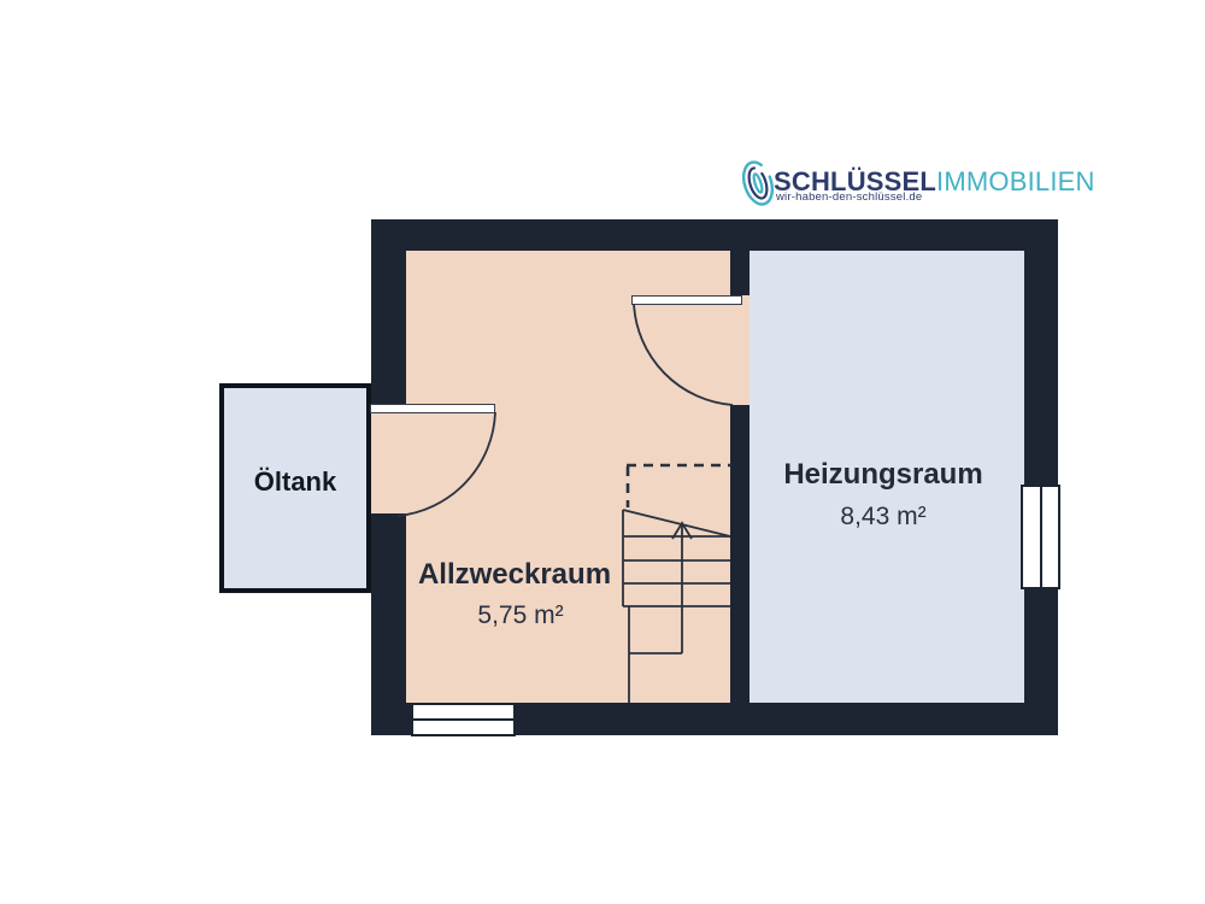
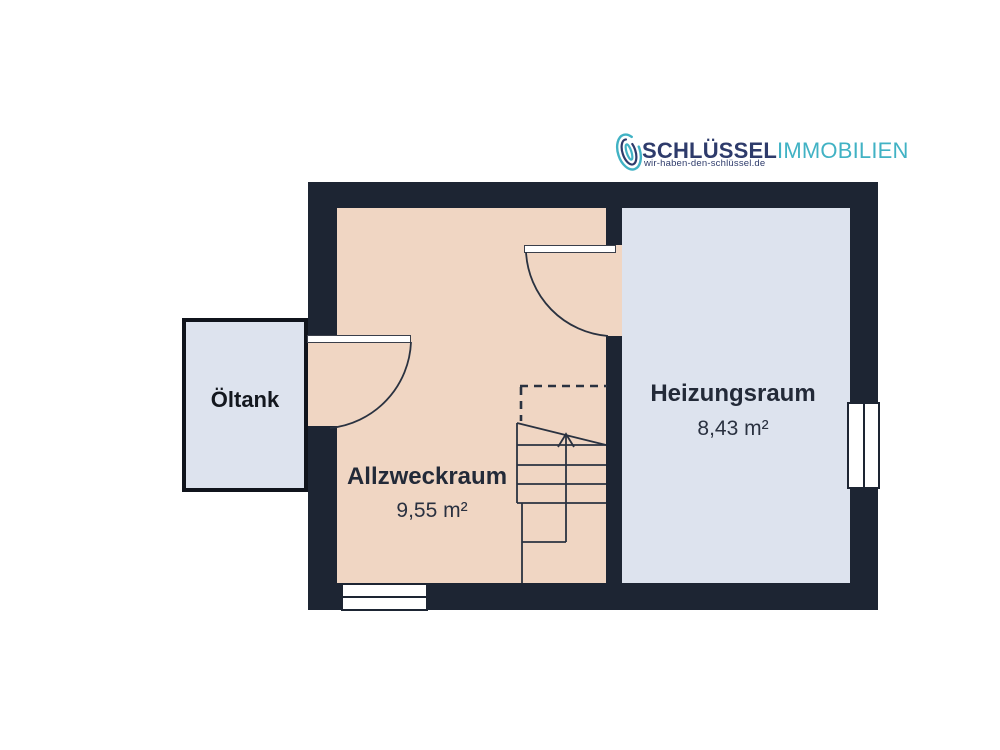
  SCHLÜSSELIMMOBILIEN
  wir-haben-den-schlüssel.de
  Öltank
  Allzweckraum
- 5,75 m²
+ 9,55 m²
  Heizungsraum
  8,43 m²
